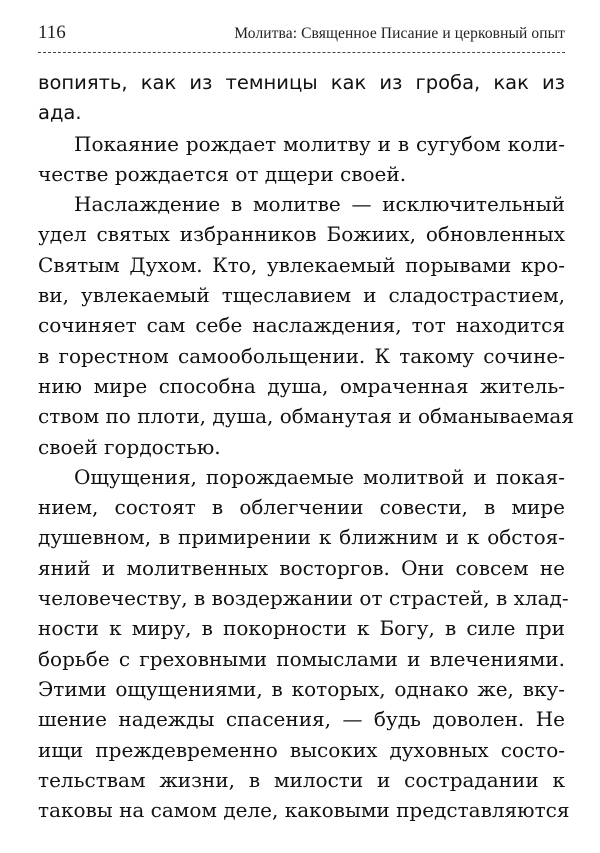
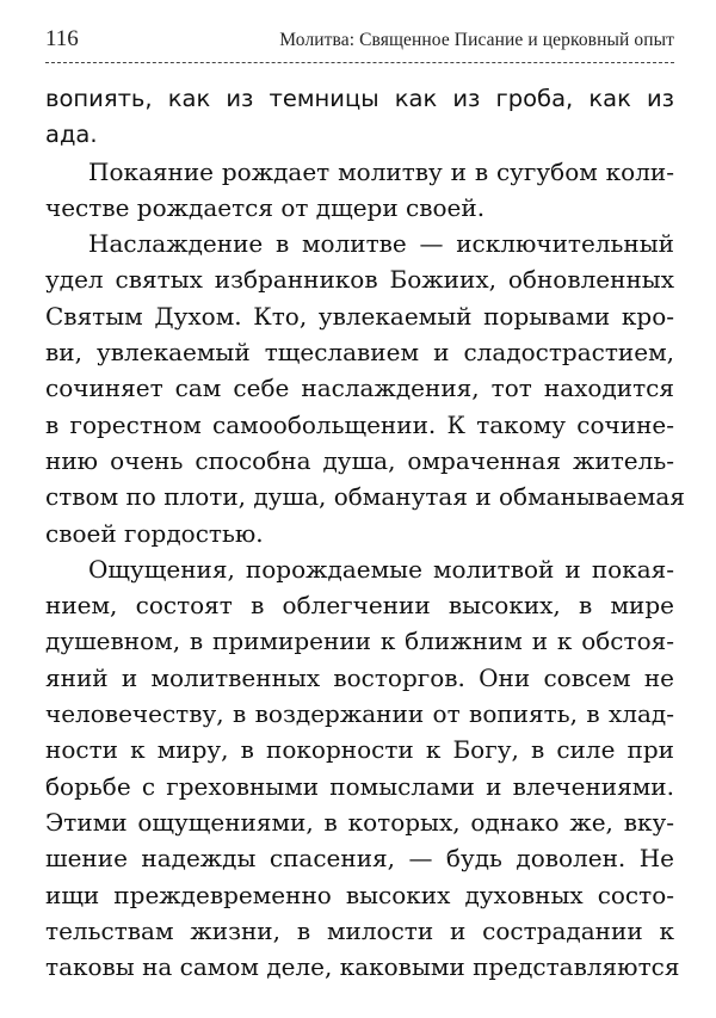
  116
  Молитва: Священное Писание и церковный опыт
  вопиять, как из темницы как из гроба, как из
  ада.
  Покаяние рождает молитву и в сугубом коли-
  честве рождается от дщери своей.
  Наслаждение в молитве — исключительный
  удел святых избранников Божиих, обновленных
  Святым Духом. Кто, увлекаемый порывами кро-
  ви, увлекаемый тщеславием и сладострастием,
  сочиняет сам себе наслаждения, тот находится
  в горестном самообольщении. К такому сочине-
- нию мире способна душа, омраченная житель-
+ нию очень способна душа, омраченная житель-
  ством по плоти, душа, обманутая и обманываемая
  своей гордостью.
  Ощущения, порождаемые молитвой и покая-
- нием, состоят в облегчении совести, в мире
+ нием, состоят в облегчении высоких, в мире
  душевном, в примирении к ближним и к обстоя-
  яний и молитвенных восторгов. Они совсем не
- человечеству, в воздержании от страстей, в хлад-
+ человечеству, в воздержании от вопиять, в хлад-
  ности к миру, в покорности к Богу, в силе при
  борьбе с греховными помыслами и влечениями.
  Этими ощущениями, в которых, однако же, вку-
  шение надежды спасения, — будь доволен. Не
  ищи преждевременно высоких духовных состо-
  тельствам жизни, в милости и сострадании к
  таковы на самом деле, каковыми представляются
